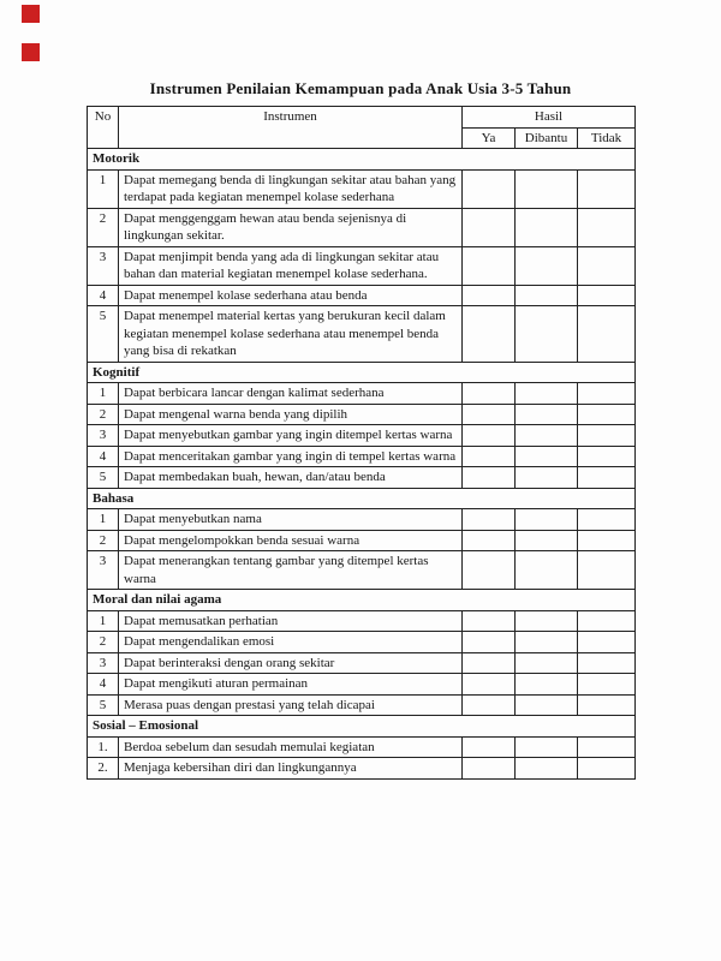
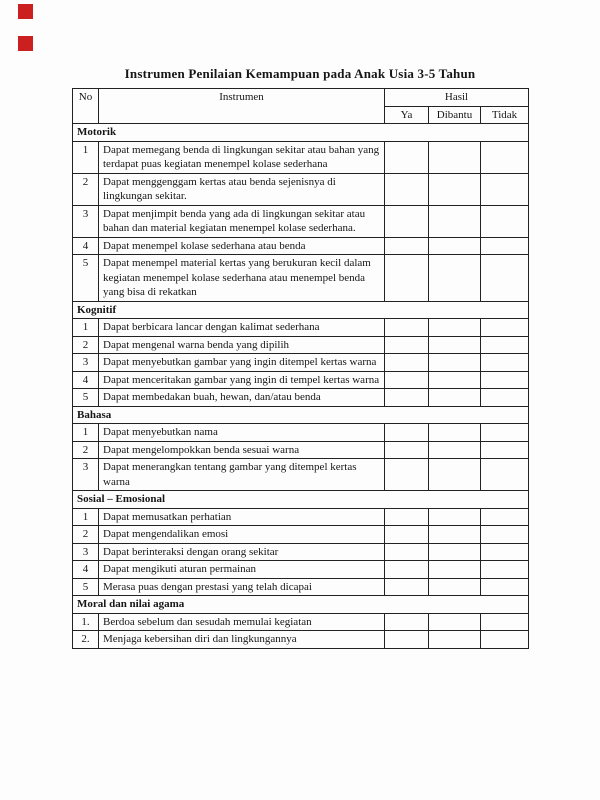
  Instrumen Penilaian Kemampuan pada Anak Usia 3-5 Tahun
  No	Instrumen	Hasil
  Ya	Dibantu	Tidak
  Motorik
- 1	Dapat memegang benda di lingkungan sekitar atau bahan yang terdapat pada kegiatan menempel kolase sederhana
+ 1	Dapat memegang benda di lingkungan sekitar atau bahan yang terdapat puas kegiatan menempel kolase sederhana
- 2	Dapat menggenggam hewan atau benda sejenisnya di lingkungan sekitar.
+ 2	Dapat menggenggam kertas atau benda sejenisnya di lingkungan sekitar.
  3	Dapat menjimpit benda yang ada di lingkungan sekitar atau bahan dan material kegiatan menempel kolase sederhana.
  4	Dapat menempel kolase sederhana atau benda
  5	Dapat menempel material kertas yang berukuran kecil dalam kegiatan menempel kolase sederhana atau menempel benda yang bisa di rekatkan
  Kognitif
  1	Dapat berbicara lancar dengan kalimat sederhana
  2	Dapat mengenal warna benda yang dipilih
  3	Dapat menyebutkan gambar yang ingin ditempel kertas warna
  4	Dapat menceritakan gambar yang ingin di tempel kertas warna
  5	Dapat membedakan buah, hewan, dan/atau benda
  Bahasa
  1	Dapat menyebutkan nama
  2	Dapat mengelompokkan benda sesuai warna
  3	Dapat menerangkan tentang gambar yang ditempel kertas warna
- Moral dan nilai agama
+ Sosial – Emosional
  1	Dapat memusatkan perhatian
  2	Dapat mengendalikan emosi
  3	Dapat berinteraksi dengan orang sekitar
  4	Dapat mengikuti aturan permainan
  5	Merasa puas dengan prestasi yang telah dicapai
- Sosial – Emosional
+ Moral dan nilai agama
  1.	Berdoa sebelum dan sesudah memulai kegiatan
  2.	Menjaga kebersihan diri dan lingkungannya
